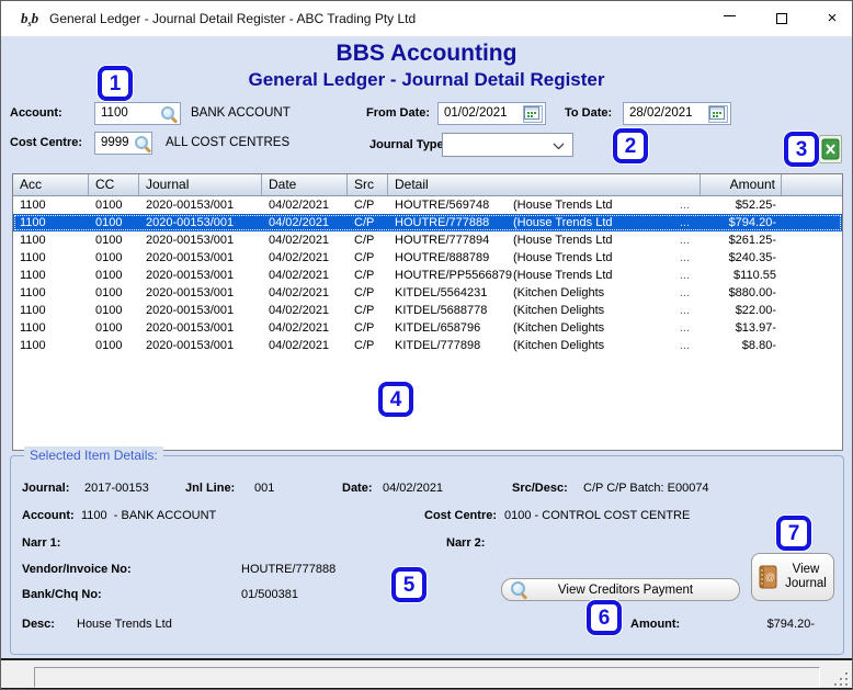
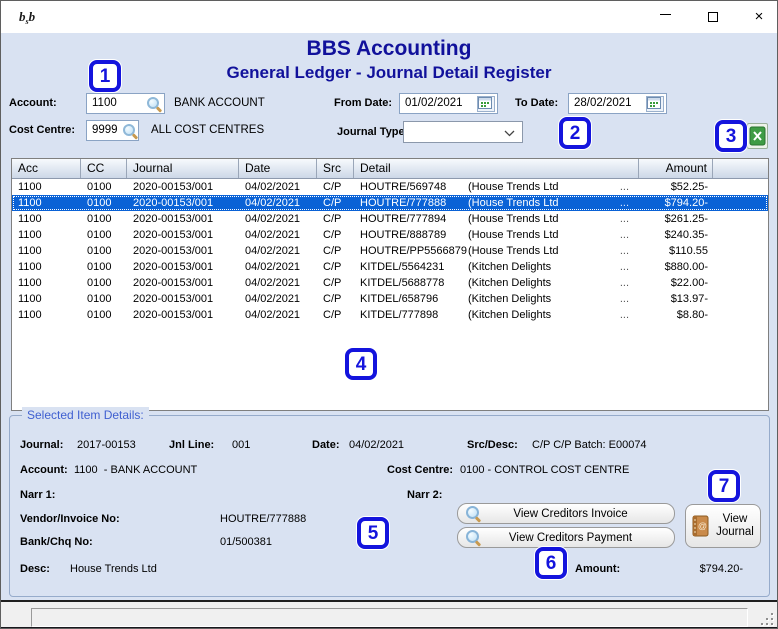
  bsb
- General Ledger - Journal Detail Register - ABC Trading Pty Ltd
  ×
  BBS Accounting
  General Ledger - Journal Detail Register
  Account:
  1100
  BANK ACCOUNT
  From Date:
  01/02/2021
  To Date:
  28/02/2021
  Cost Centre:
  9999
  ALL COST CENTRES
  Journal Type
  Acc
  CC
  Journal
  Date
  Src
  Detail
  Amount
  1100
  0100
  2020-00153/001
  04/02/2021
  C/P
  HOUTRE/569748
  (House Trends Ltd
  ...
  $52.25-
  1100
  0100
  2020-00153/001
  04/02/2021
  C/P
  HOUTRE/777888
  (House Trends Ltd
  ...
  $794.20-
  1100
  0100
  2020-00153/001
  04/02/2021
  C/P
  HOUTRE/777894
  (House Trends Ltd
  ...
  $261.25-
  1100
  0100
  2020-00153/001
  04/02/2021
  C/P
  HOUTRE/888789
  (House Trends Ltd
  ...
  $240.35-
  1100
  0100
  2020-00153/001
  04/02/2021
  C/P
  HOUTRE/PP5566879
  (House Trends Ltd
  ...
  $110.55
  1100
  0100
  2020-00153/001
  04/02/2021
  C/P
  KITDEL/5564231
  (Kitchen Delights
  ...
  $880.00-
  1100
  0100
  2020-00153/001
  04/02/2021
  C/P
  KITDEL/5688778
  (Kitchen Delights
  ...
  $22.00-
  1100
  0100
  2020-00153/001
  04/02/2021
  C/P
  KITDEL/658796
  (Kitchen Delights
  ...
  $13.97-
  1100
  0100
  2020-00153/001
  04/02/2021
  C/P
  KITDEL/777898
  (Kitchen Delights
  ...
  $8.80-
  Selected Item Details:
  Journal:
  2017-00153
  Jnl Line:
  001
  Date:
  04/02/2021
  Src/Desc:
  C/P C/P Batch: E00074
  Account:
  1100 - BANK ACCOUNT
  Cost Centre:
  0100 - CONTROL COST CENTRE
  Narr 1:
  Narr 2:
  Vendor/Invoice No:
  HOUTRE/777888
  Bank/Chq No:
  01/500381
  Desc:
  House Trends Ltd
  Amount:
  $794.20-
+ View Creditors Invoice
  View Creditors Payment
  @
  View Journal
  1
  2
  3
  4
  5
  6
  7
